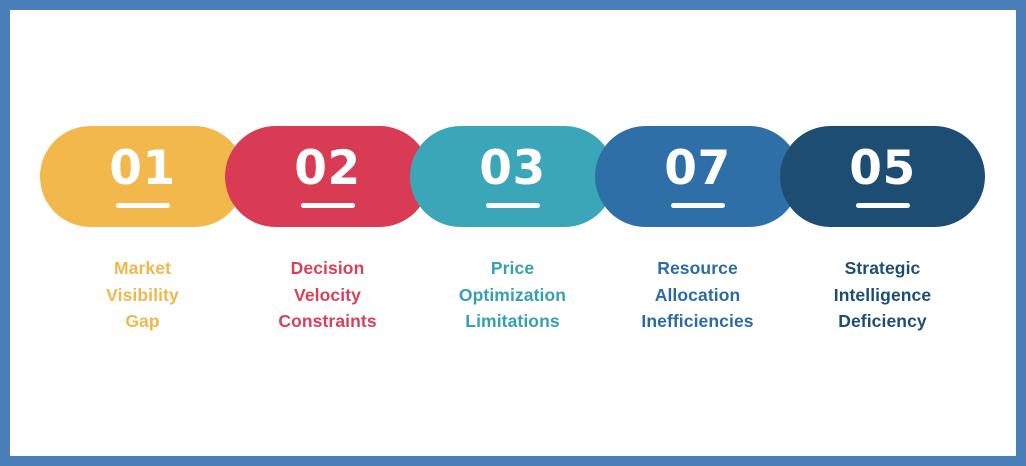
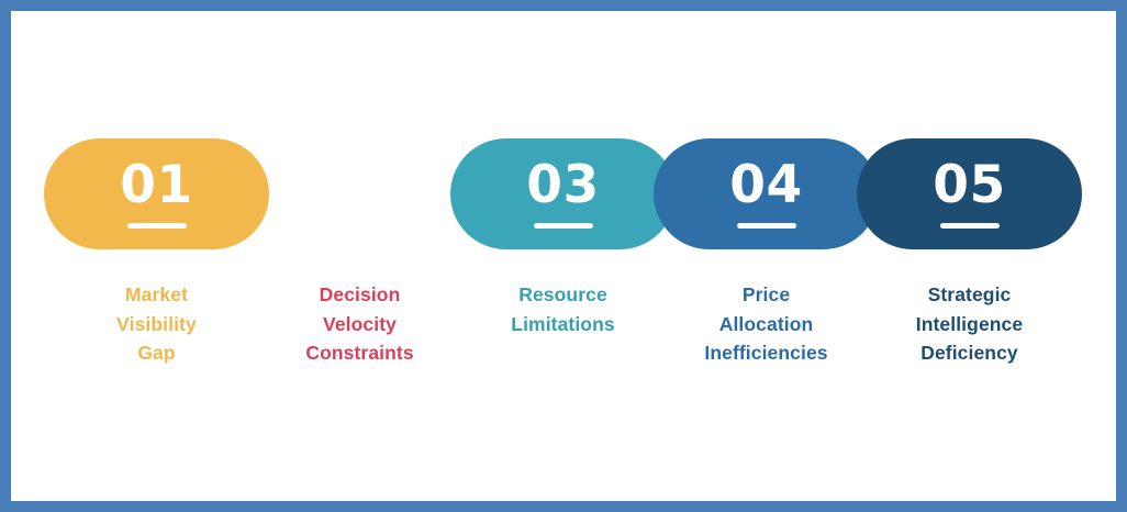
  01
- 02
  03
- 07
+ 04
  05
  Market
  Visibility
  Gap
  Decision
  Velocity
  Constraints
- Price
+ Resource
- Optimization
  Limitations
- Resource
+ Price
  Allocation
  Inefficiencies
  Strategic
  Intelligence
  Deficiency
